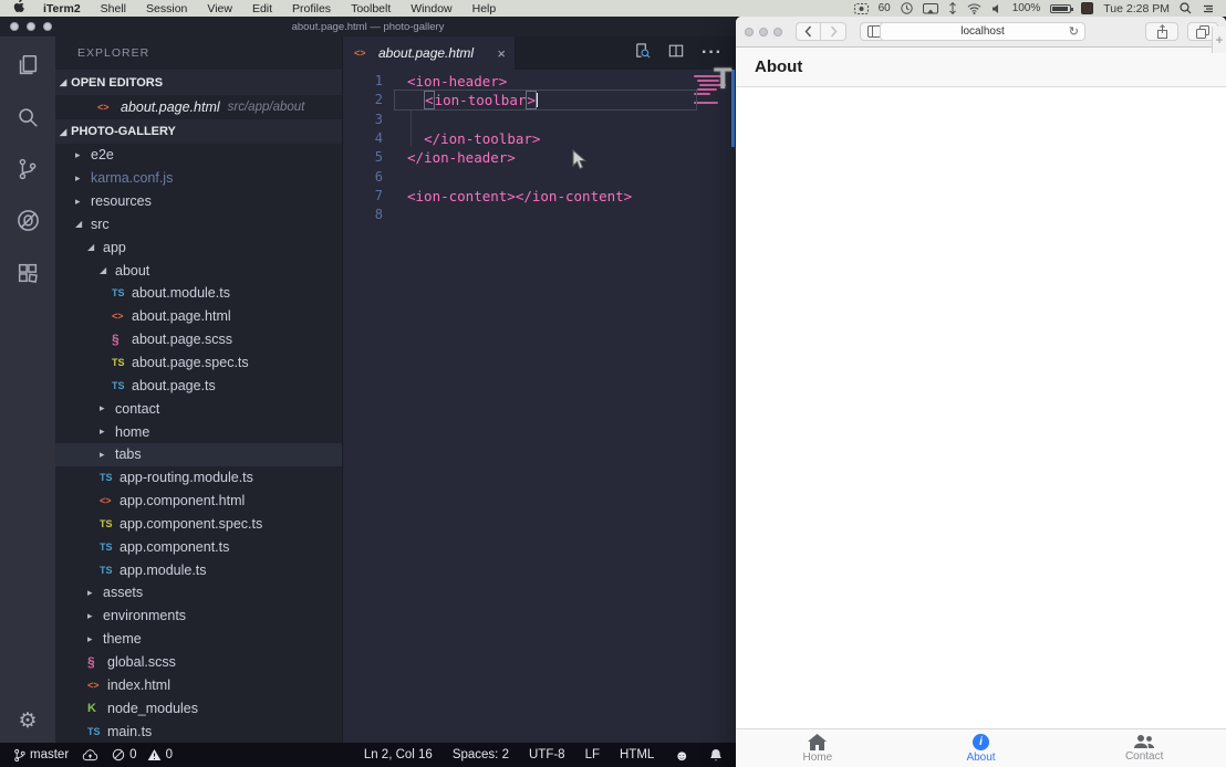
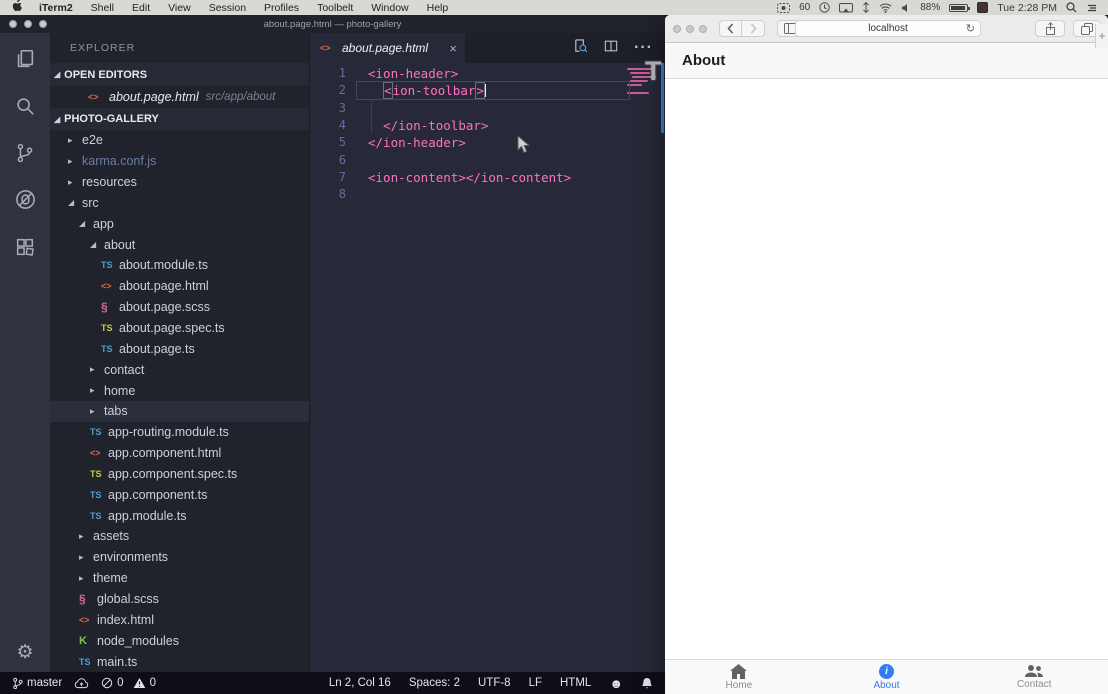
  iTerm2
  Shell
- Session
+ Edit
  View
- Edit
+ Session
  Profiles
  Toolbelt
  Window
  Help
  60
- 100%
+ 88%
  Tue 2:28 PM
  about.page.html — photo-gallery
  ⚙
  EXPLORER
  ◢
  OPEN EDITORS
  <>
  about.page.html
  src/app/about
  ◢
  PHOTO-GALLERY
  ▸
  e2e
  ▸
  karma.conf.js
  ▸
  resources
  ◢
  src
  ◢
  app
  ◢
  about
  TS
  about.module.ts
  <>
  about.page.html
  §
  about.page.scss
  TS
  about.page.spec.ts
  TS
  about.page.ts
  ▸
  contact
  ▸
  home
  ▸
  tabs
  TS
  app-routing.module.ts
  <>
  app.component.html
  TS
  app.component.spec.ts
  TS
  app.component.ts
  TS
  app.module.ts
  ▸
  assets
  ▸
  environments
  ▸
  theme
  §
  global.scss
  <>
  index.html
  K
  node_modules
  TS
  main.ts
  <>
  about.page.html
  ×
  ···
  1
  <ion-header>
  2
  <ion-toolbar>
  3
  4
  </ion-toolbar>
  5
  </ion-header>
  6
  7
  <ion-content></ion-content>
  8
  master
  0
  0
  Ln 2, Col 16
  Spaces: 2
  UTF-8
  LF
  HTML
  ☻
  localhost
  ↻
  +
  About
  Home
  i
  About
  Contact
  T
